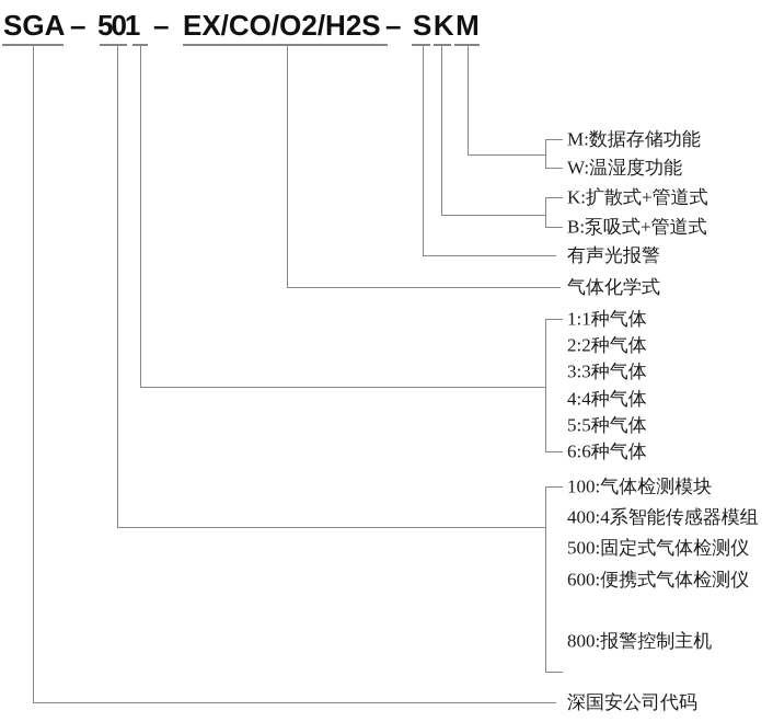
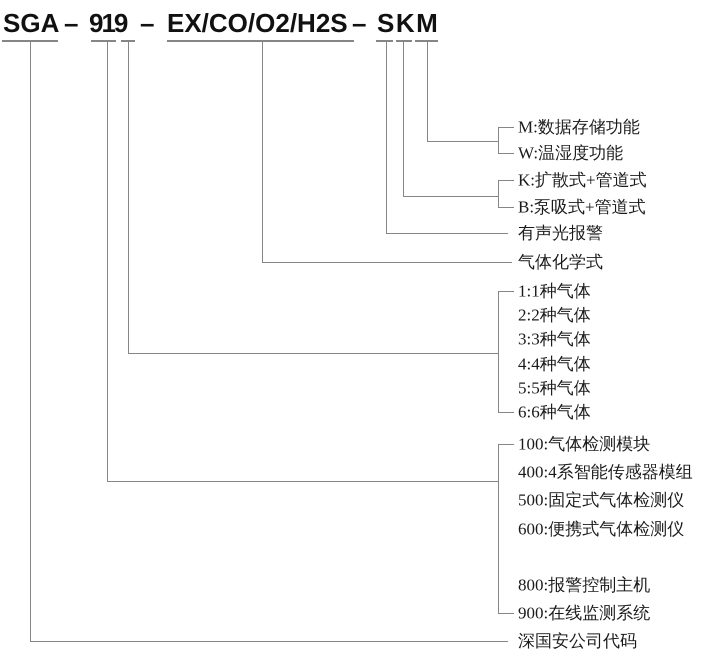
  SGA
  –
- 501
+ 919
  –
  EX/CO/O2/H2S
  –
  SKM
  M:数据存储功能
  W:温湿度功能
  K:扩散式+管道式
  B:泵吸式+管道式
  有声光报警
  气体化学式
  1:1种气体
  2:2种气体
  3:3种气体
  4:4种气体
  5:5种气体
  6:6种气体
  100:气体检测模块
  400:4系智能传感器模组
  500:固定式气体检测仪
  600:便携式气体检测仪
  800:报警控制主机
+ 900:在线监测系统
  深国安公司代码
